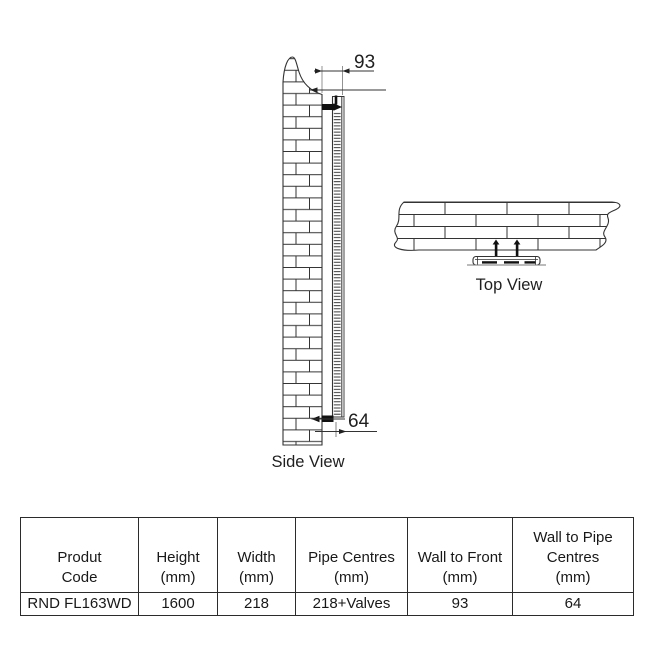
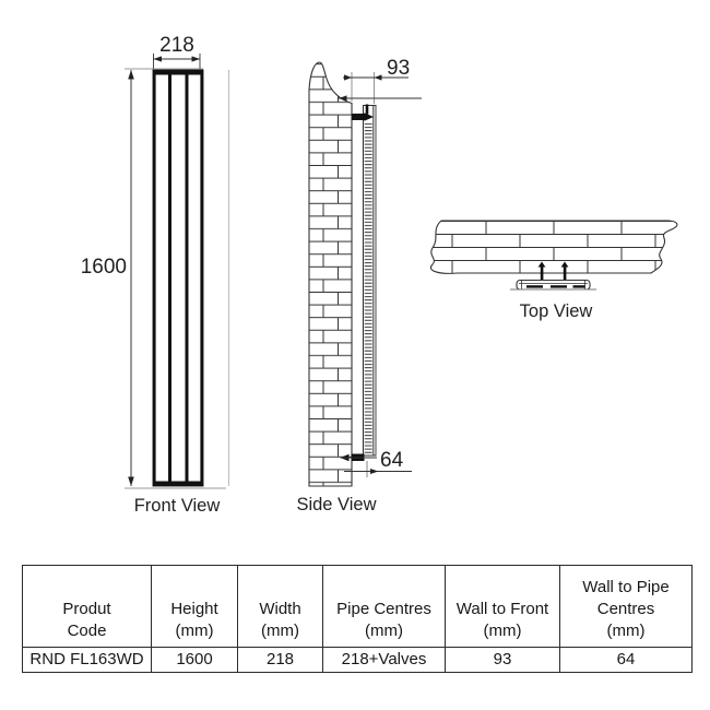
+ 218
+ 1600
+ Front View
  93
  64
  Side View
  Top View
  Produt Code	Height (mm)	Width (mm)	Pipe Centres (mm)	Wall to Front (mm)	Wall to Pipe Centres (mm)
  RND FL163WD	1600	218	218+Valves	93	64
